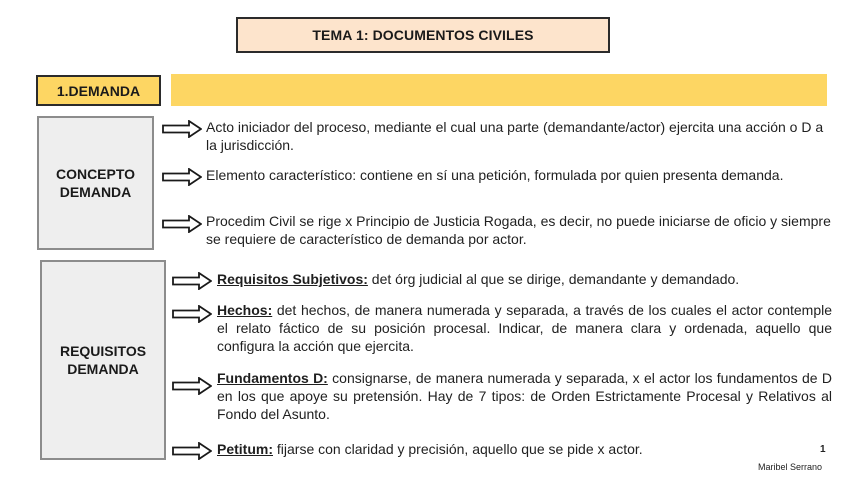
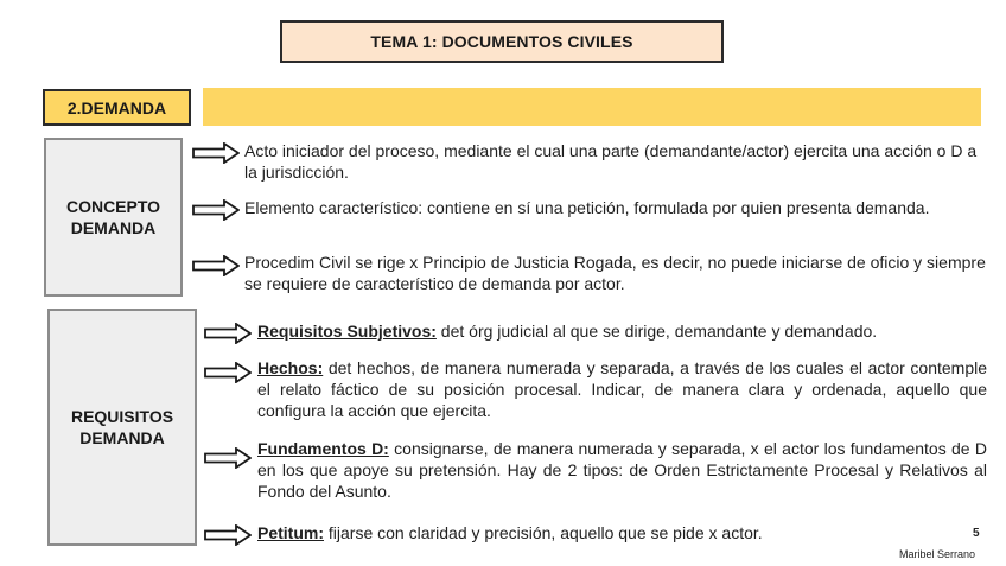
  TEMA 1: DOCUMENTOS CIVILES
- 1.DEMANDA
+ 2.DEMANDA
  CONCEPTO
  DEMANDA
  Acto iniciador del proceso, mediante el cual una parte (demandante/actor) ejercita una acción o D a la jurisdicción.
  Elemento característico: contiene en sí una petición, formulada por quien presenta demanda.
  Procedim Civil se rige x Principio de Justicia Rogada, es decir, no puede iniciarse de oficio y siempre se requiere de característico de demanda por actor.
  REQUISITOS
  DEMANDA
  Requisitos Subjetivos: det órg judicial al que se dirige, demandante y demandado.
  Hechos: det hechos, de manera numerada y separada, a través de los cuales el actor contemple el relato fáctico de su posición procesal. Indicar, de manera clara y ordenada, aquello que configura la acción que ejercita.
- Fundamentos D: consignarse, de manera numerada y separada, x el actor los fundamentos de D en los que apoye su pretensión. Hay de 7 tipos: de Orden Estrictamente Procesal y Relativos al Fondo del Asunto.
+ Fundamentos D: consignarse, de manera numerada y separada, x el actor los fundamentos de D en los que apoye su pretensión. Hay de 2 tipos: de Orden Estrictamente Procesal y Relativos al Fondo del Asunto.
  Petitum: fijarse con claridad y precisión, aquello que se pide x actor.
- 1
+ 5
  Maribel Serrano
